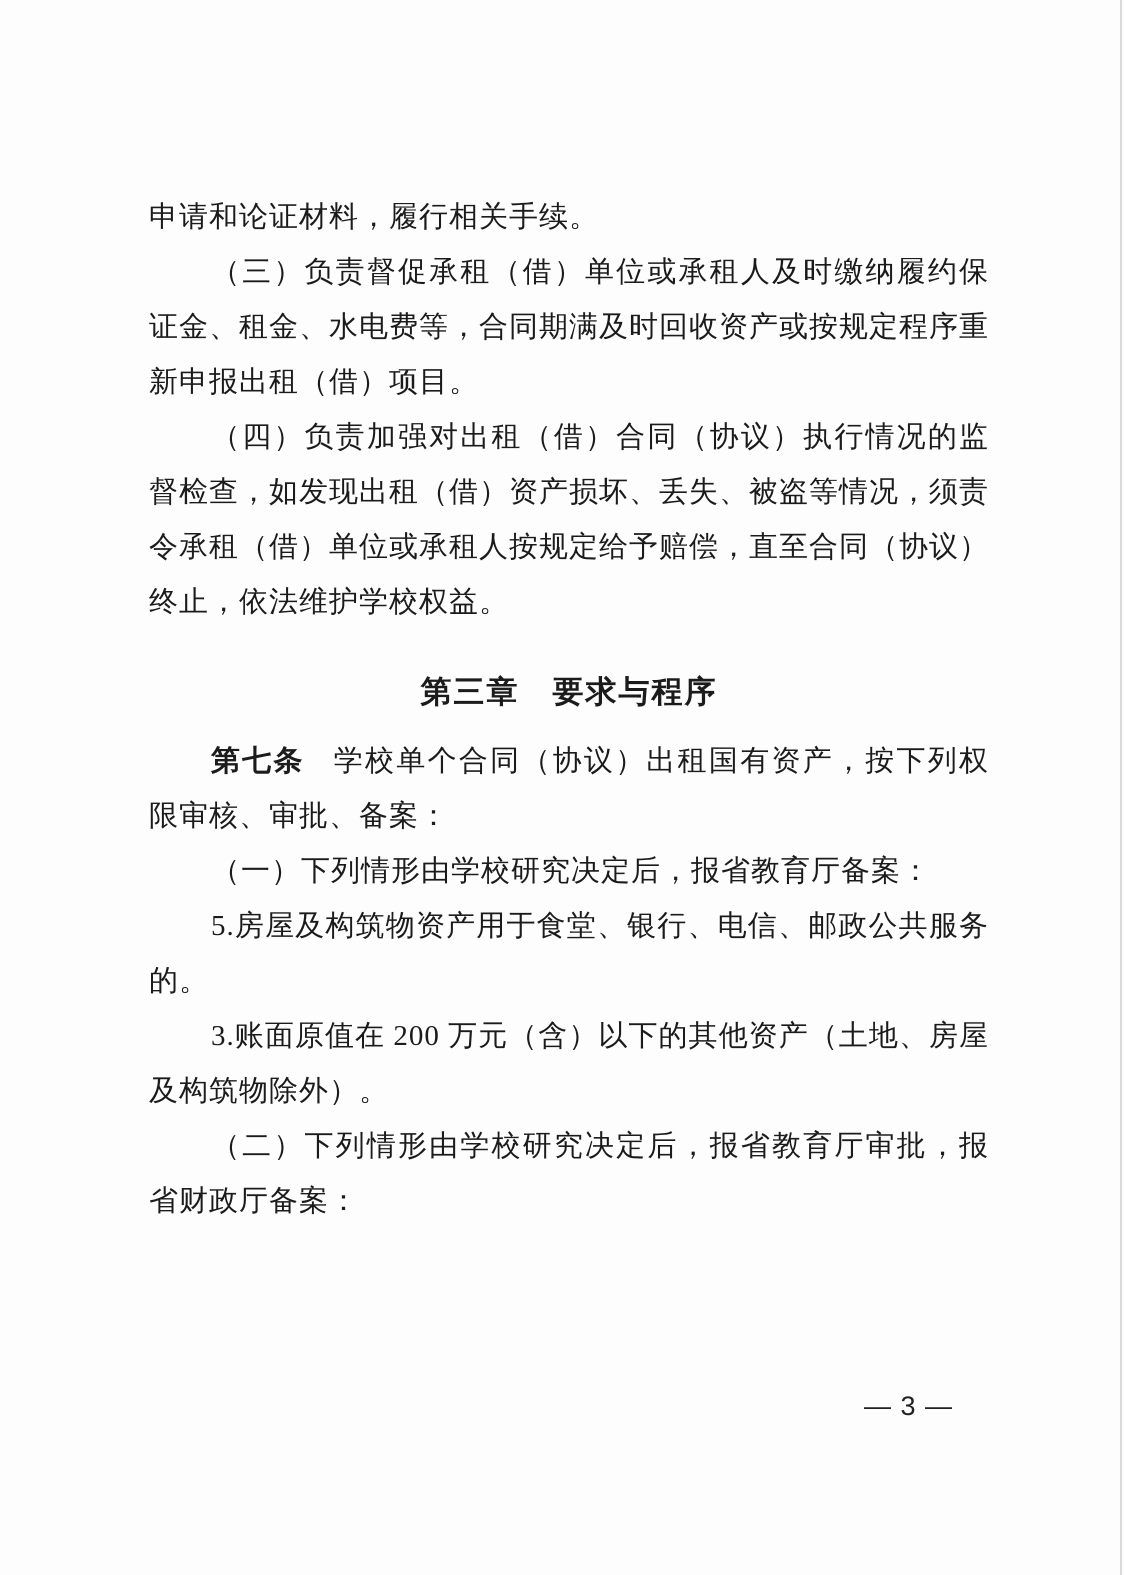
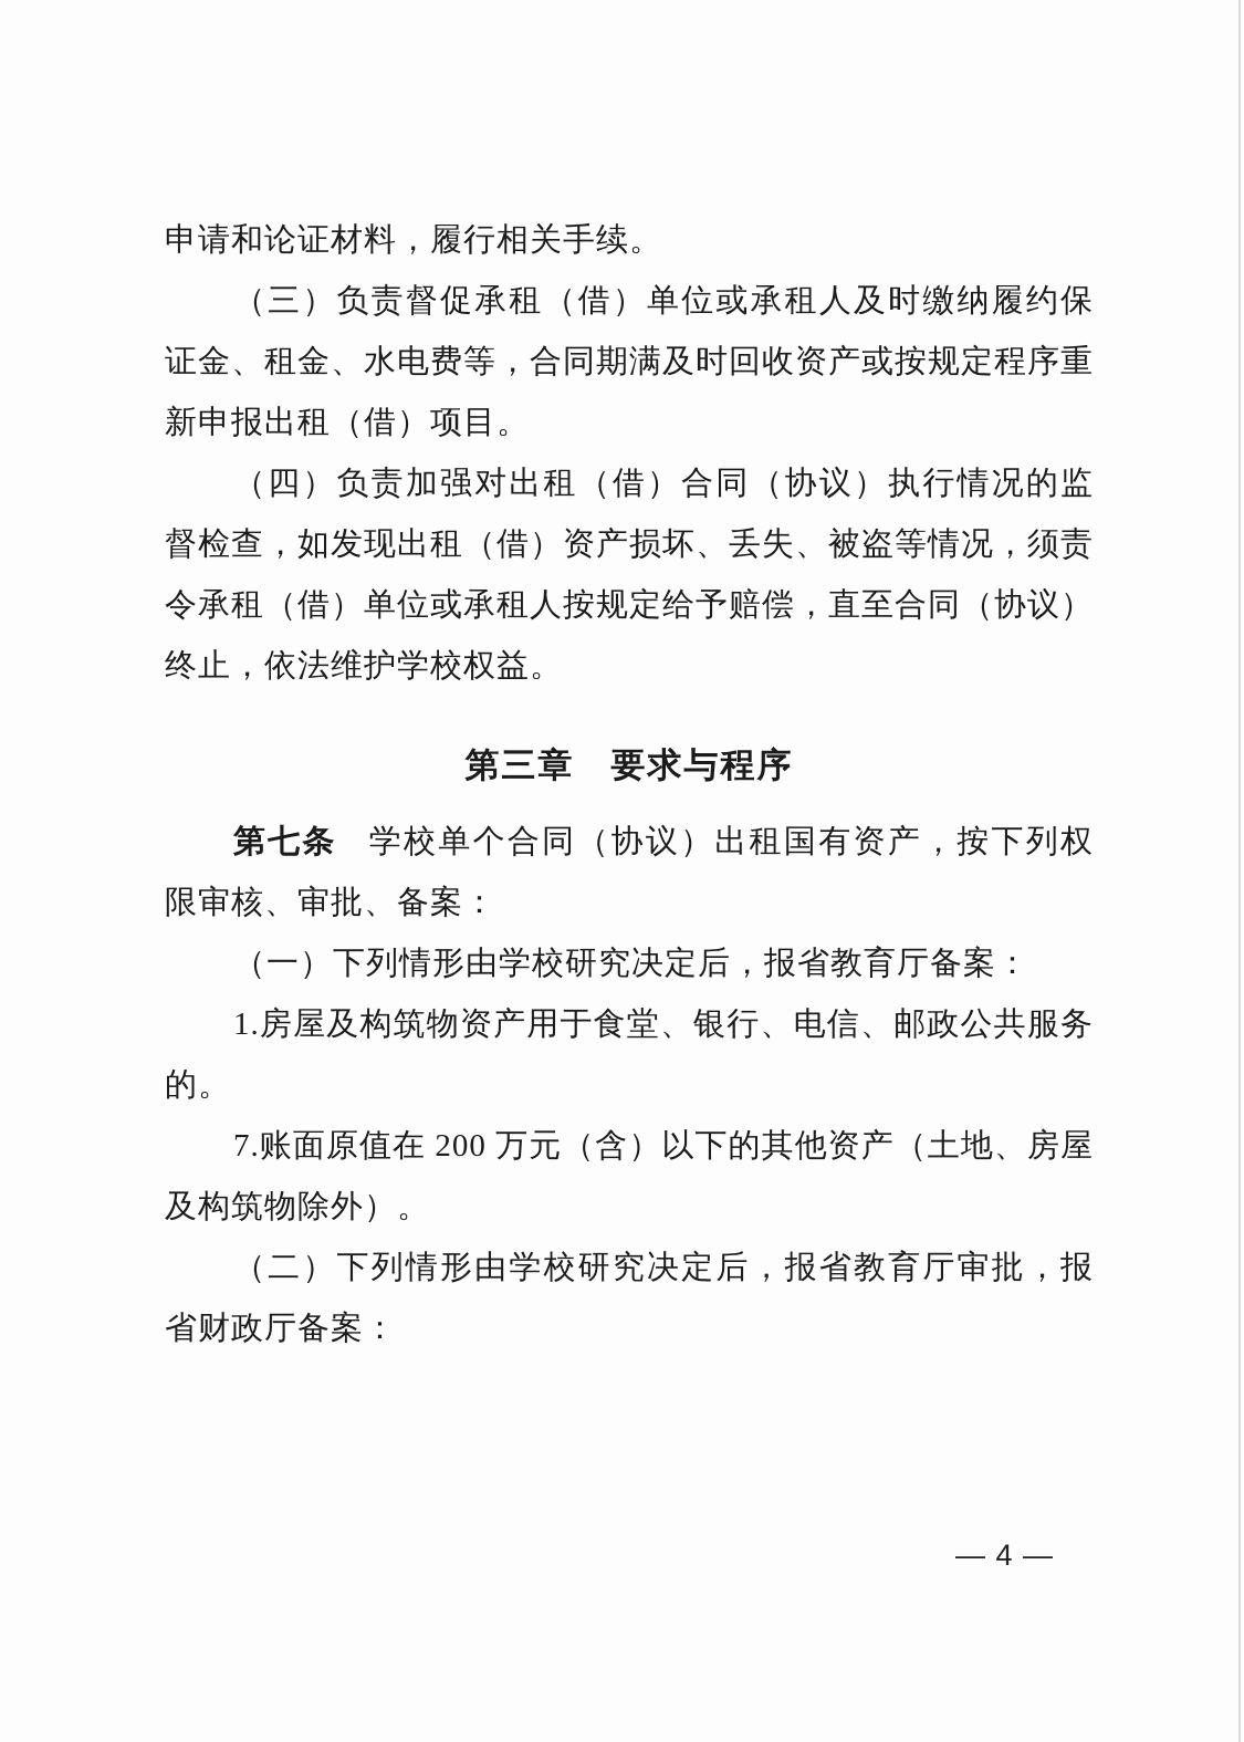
  申请和论证材料，履行相关手续。
  （三）负责督促承租（借）单位或承租人及时缴纳履约保证金、租金、水电费等，合同期满及时回收资产或按规定程序重新申报出租（借）项目。
  （四）负责加强对出租（借）合同（协议）执行情况的监督检查，如发现出租（借）资产损坏、丢失、被盗等情况，须责令承租（借）单位或承租人按规定给予赔偿，直至合同（协议）终止，依法维护学校权益。
  第三章 要求与程序
  第七条 学校单个合同（协议）出租国有资产，按下列权限审核、审批、备案：
  （一）下列情形由学校研究决定后，报省教育厅备案：
- 5.房屋及构筑物资产用于食堂、银行、电信、邮政公共服务的。
+ 1.房屋及构筑物资产用于食堂、银行、电信、邮政公共服务的。
- 3.账面原值在 200 万元（含）以下的其他资产（土地、房屋及构筑物除外）。
+ 7.账面原值在 200 万元（含）以下的其他资产（土地、房屋及构筑物除外）。
  （二）下列情形由学校研究决定后，报省教育厅审批，报省财政厅备案：
- — 3 —
+ — 4 —
